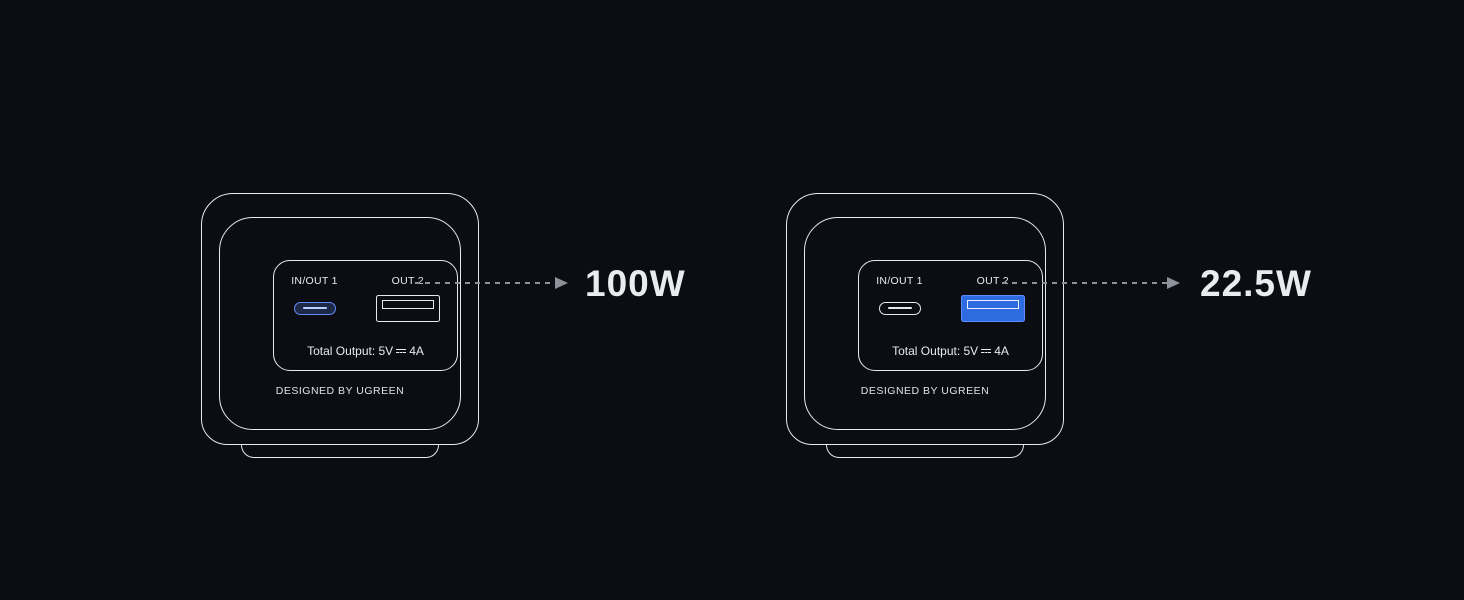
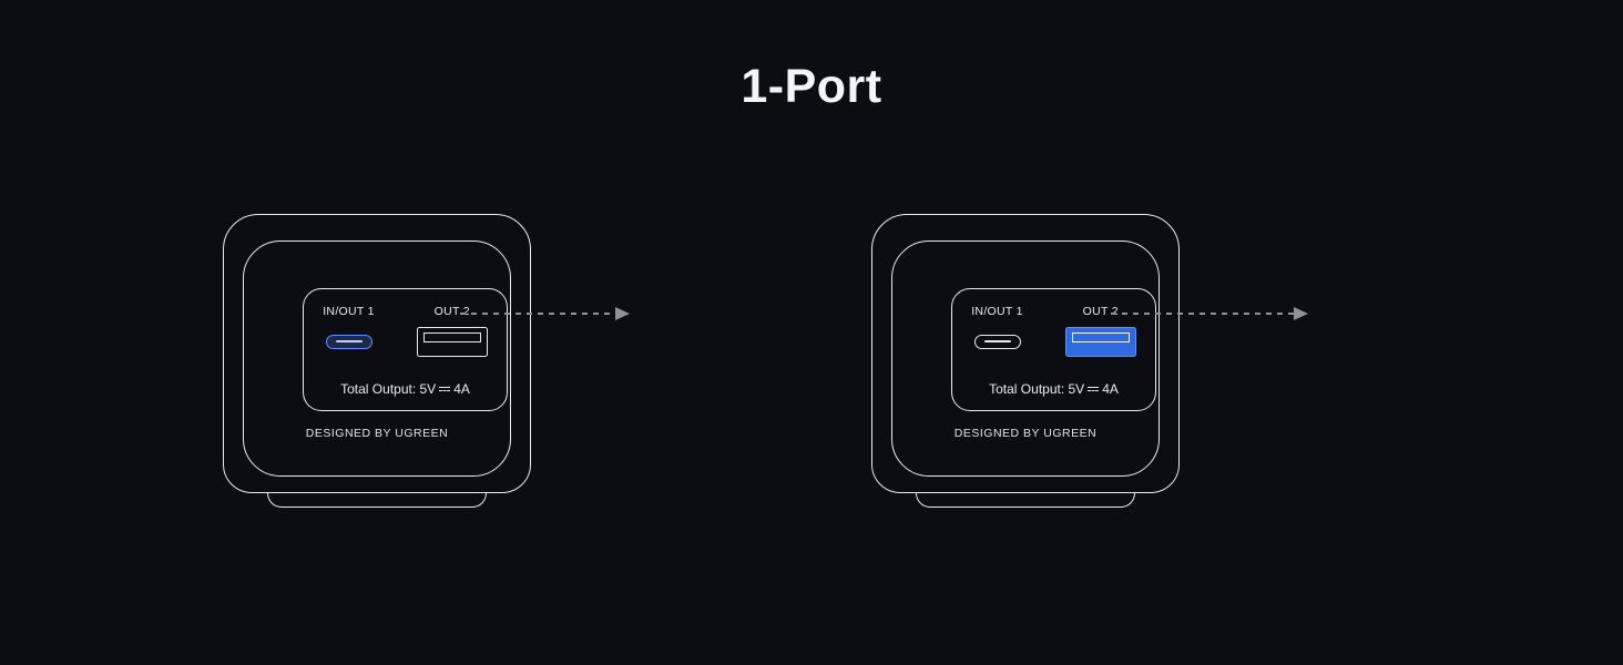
+ 1-Port
  IN/OUT 1
  OUT 2
  Total Output: 5V
  4A
  DESIGNED BY UGREEN
- 100W
  IN/OUT 1
  OUT 2
  Total Output: 5V
  4A
  DESIGNED BY UGREEN
- 22.5W
